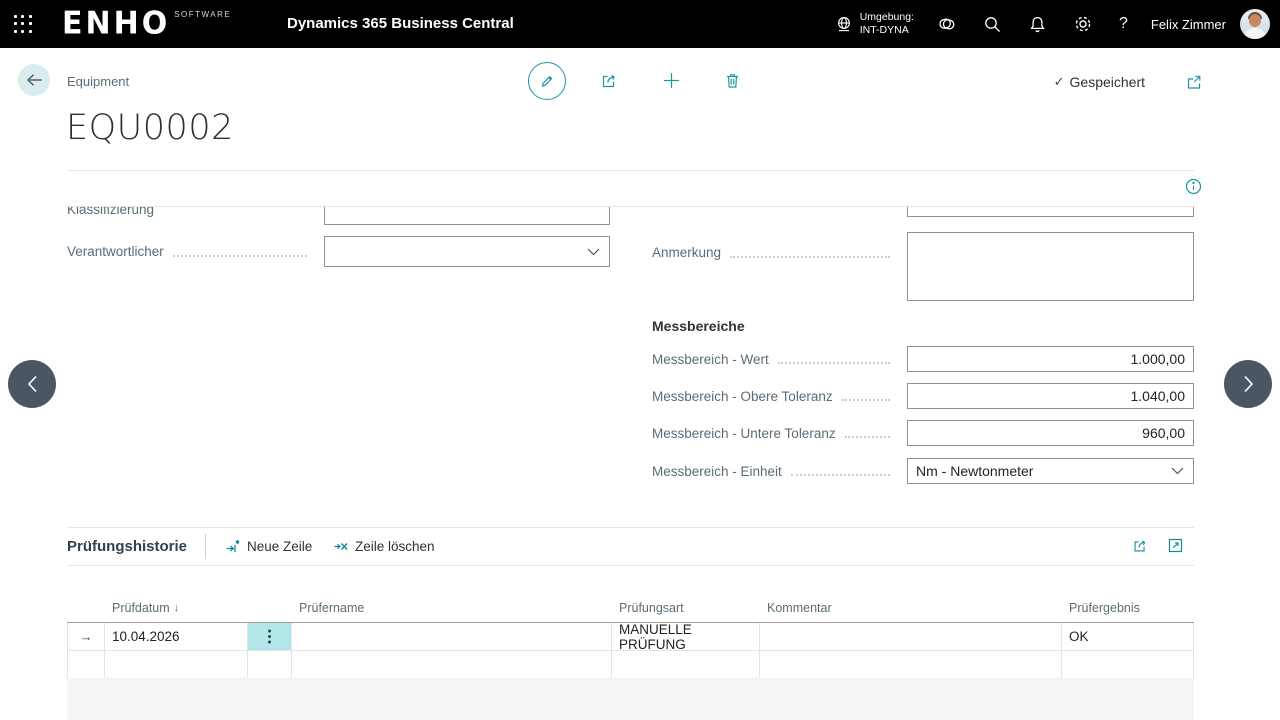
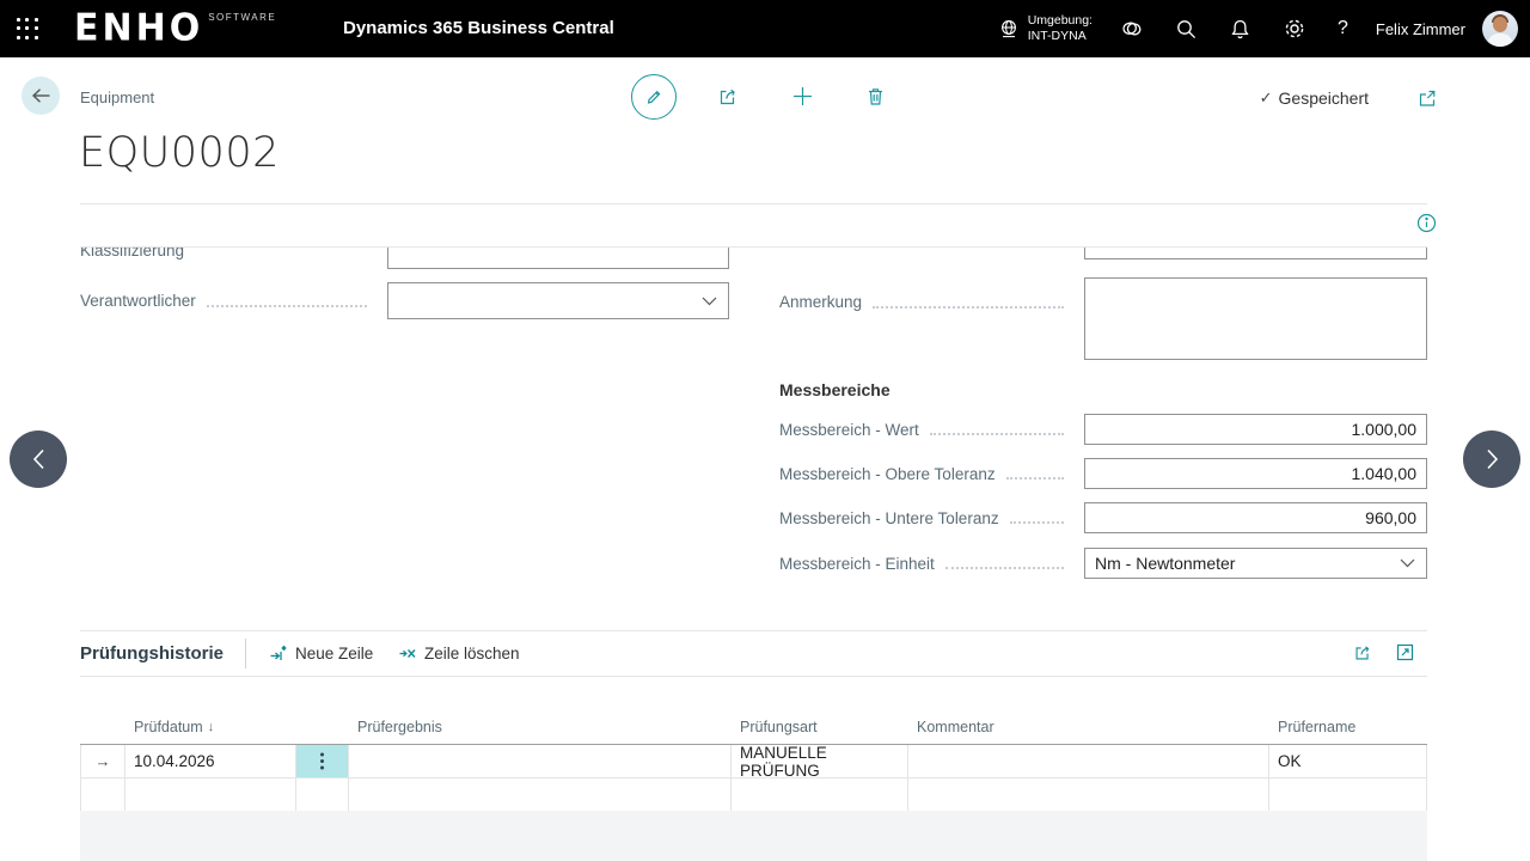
  ENHO
  SOFTWARE
  Dynamics 365 Business Central
  Umgebung:
  INT-DYNA
  ?
  Felix Zimmer
  Equipment
  EQU0002
  ✓
  Gespeichert
  Klassifizierung
  Verantwortlicher
  Anmerkung
  Messbereiche
  Messbereich - Wert
  1.000,00
  Messbereich - Obere Toleranz
  1.040,00
  Messbereich - Untere Toleranz
  960,00
  Messbereich - Einheit
  Nm - Newtonmeter
  Prüfungshistorie
  Neue Zeile
  Zeile löschen
  Prüfdatum
  ↓
- Prüfername
+ Prüfergebnis
  Prüfungsart
  Kommentar
- Prüfergebnis
+ Prüfername
  →
  10.04.2026
  MANUELLE PRÜFUNG
  OK
